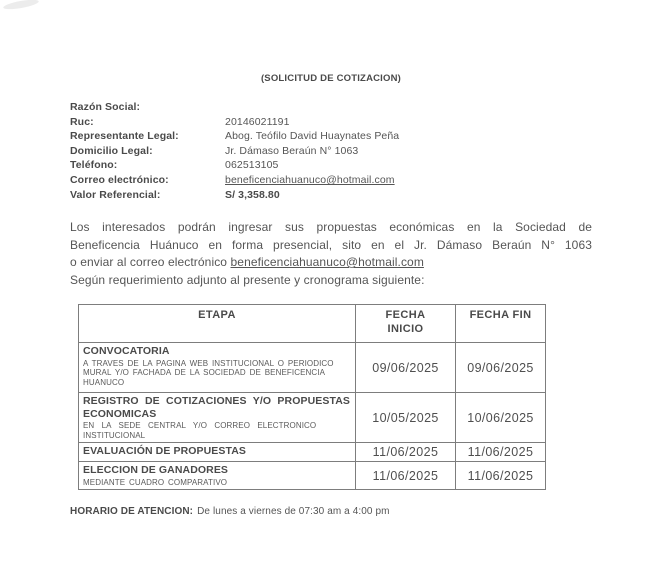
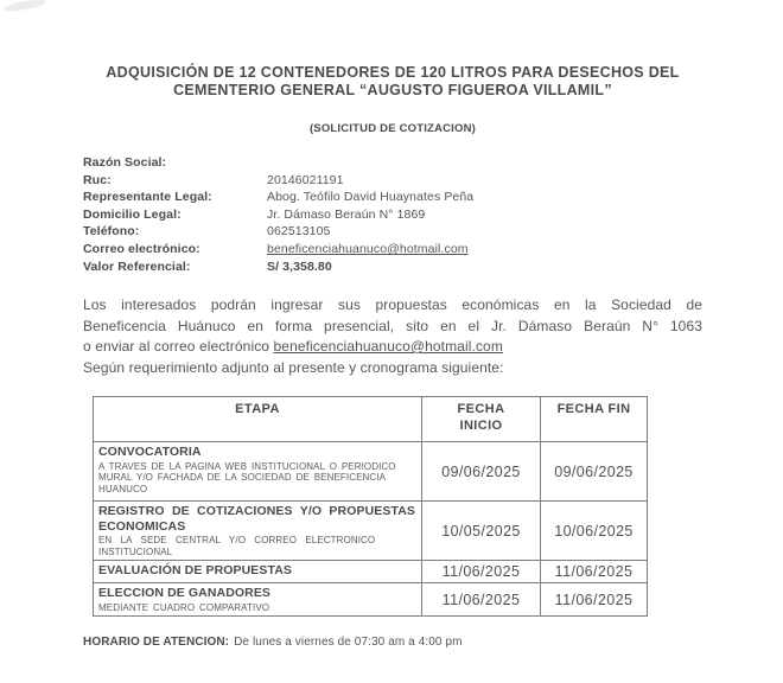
+ ADQUISICIÓN DE 12 CONTENEDORES DE 120 LITROS PARA DESECHOS DEL
+ CEMENTERIO GENERAL “AUGUSTO FIGUEROA VILLAMIL”
  (SOLICITUD DE COTIZACION)
  Razón Social:
  Ruc:
  20146021191
  Representante Legal:
  Abog. Teófilo David Huaynates Peña
  Domicilio Legal:
- Jr. Dámaso Beraún N° 1063
+ Jr. Dámaso Beraún N° 1869
  Teléfono:
  062513105
  Correo electrónico:
  beneficenciahuanuco@hotmail.com
  Valor Referencial:
  S/ 3,358.80
  Los interesados podrán ingresar sus propuestas económicas en la Sociedad de
  Beneficencia Huánuco en forma presencial, sito en el Jr. Dámaso Beraún N° 1063
  o enviar al correo electrónico beneficenciahuanuco@hotmail.com
  Según requerimiento adjunto al presente y cronograma siguiente:
  ETAPA	FECHA INICIO	FECHA FIN
  CONVOCATORIA A TRAVES DE LA PAGINA WEB INSTITUCIONAL O PERIODICO MURAL Y/O FACHADA DE LA SOCIEDAD DE BENEFICENCIA HUANUCO	09/06/2025	09/06/2025
  REGISTRO DE COTIZACIONES Y/O PROPUESTAS ECONOMICAS EN LA SEDE CENTRAL Y/O CORREO ELECTRONICO INSTITUCIONAL	10/05/2025	10/06/2025
  EVALUACIÓN DE PROPUESTAS	11/06/2025	11/06/2025
  ELECCION DE GANADORES MEDIANTE CUADRO COMPARATIVO	11/06/2025	11/06/2025
  HORARIO DE ATENCION: De lunes a viernes de 07:30 am a 4:00 pm
